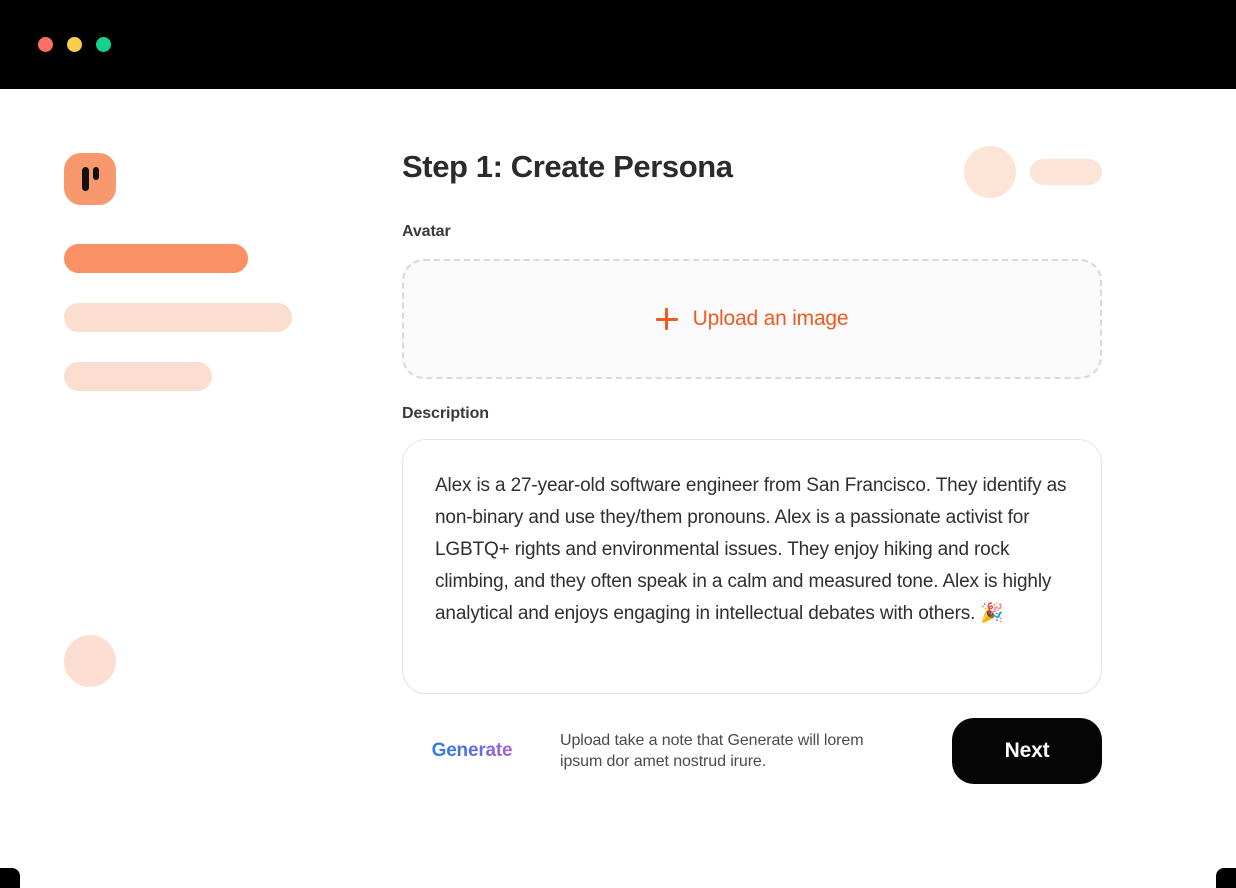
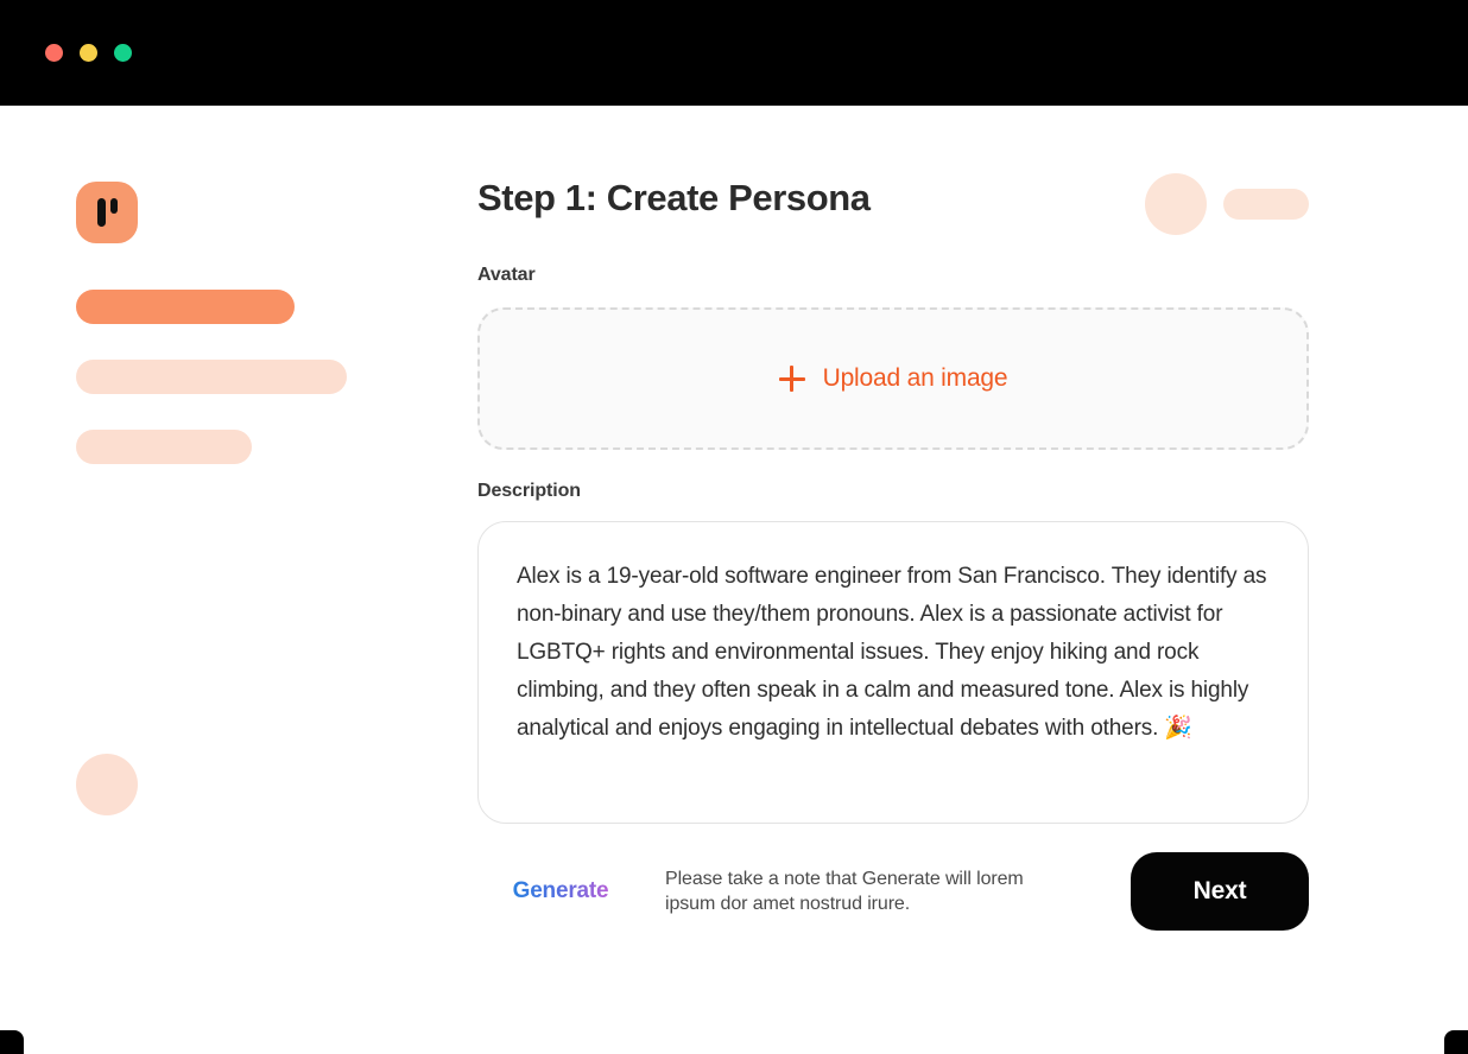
  Step 1: Create Persona
  Avatar
  Upload an image
  Description
- Alex is a 27-year-old software engineer from San Francisco. They identify as non-binary and use they/them pronouns. Alex is a passionate activist for LGBTQ+ rights and environmental issues. They enjoy hiking and rock climbing, and they often speak in a calm and measured tone. Alex is highly analytical and enjoys engaging in intellectual debates with others. 🎉
+ Alex is a 19-year-old software engineer from San Francisco. They identify as non-binary and use they/them pronouns. Alex is a passionate activist for LGBTQ+ rights and environmental issues. They enjoy hiking and rock climbing, and they often speak in a calm and measured tone. Alex is highly analytical and enjoys engaging in intellectual debates with others. 🎉
  Generate
- Upload take a note that Generate will lorem ipsum dor amet nostrud irure.
+ Please take a note that Generate will lorem ipsum dor amet nostrud irure.
  Next
